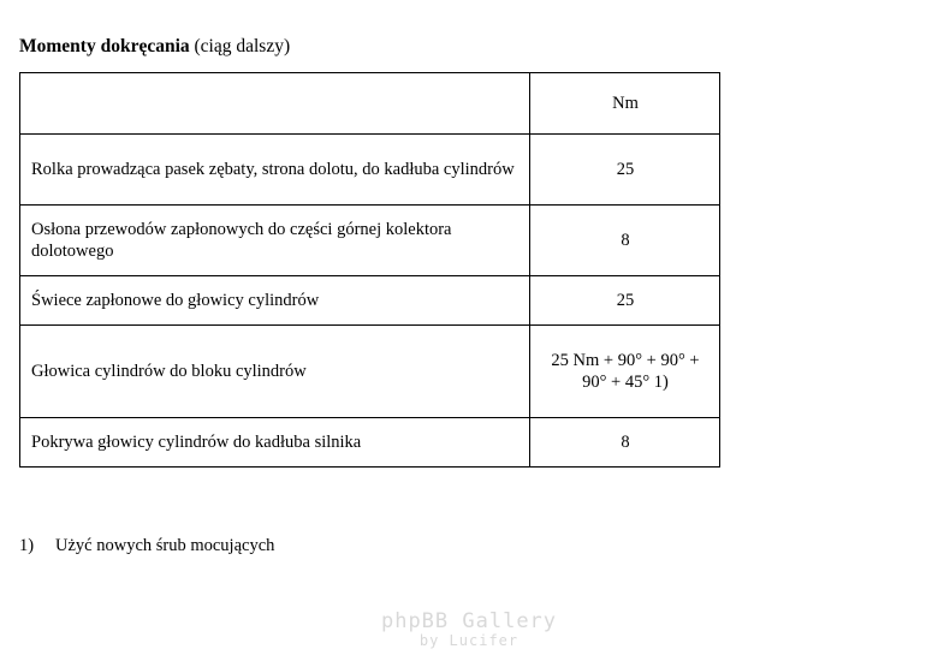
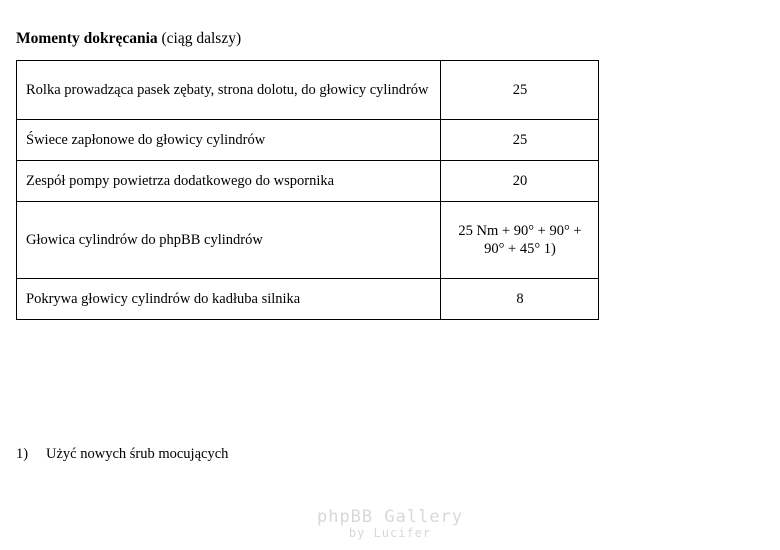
  Momenty dokręcania (ciąg dalszy)
- 	Nm
- Rolka prowadząca pasek zębaty, strona dolotu, do kadłuba cylindrów	25
+ Rolka prowadząca pasek zębaty, strona dolotu, do głowicy cylindrów	25
- Osłona przewodów zapłonowych do części górnej kolektora dolotowego	8
  Świece zapłonowe do głowicy cylindrów	25
+ Zespół pompy powietrza dodatkowego do wspornika	20
- Głowica cylindrów do bloku cylindrów	25 Nm + 90° + 90° + 90° + 45° 1)
+ Głowica cylindrów do phpBB cylindrów	25 Nm + 90° + 90° + 90° + 45° 1)
  Pokrywa głowicy cylindrów do kadłuba silnika	8
  1) Użyć nowych śrub mocujących
  phpBB Gallery
  by Lucifer
